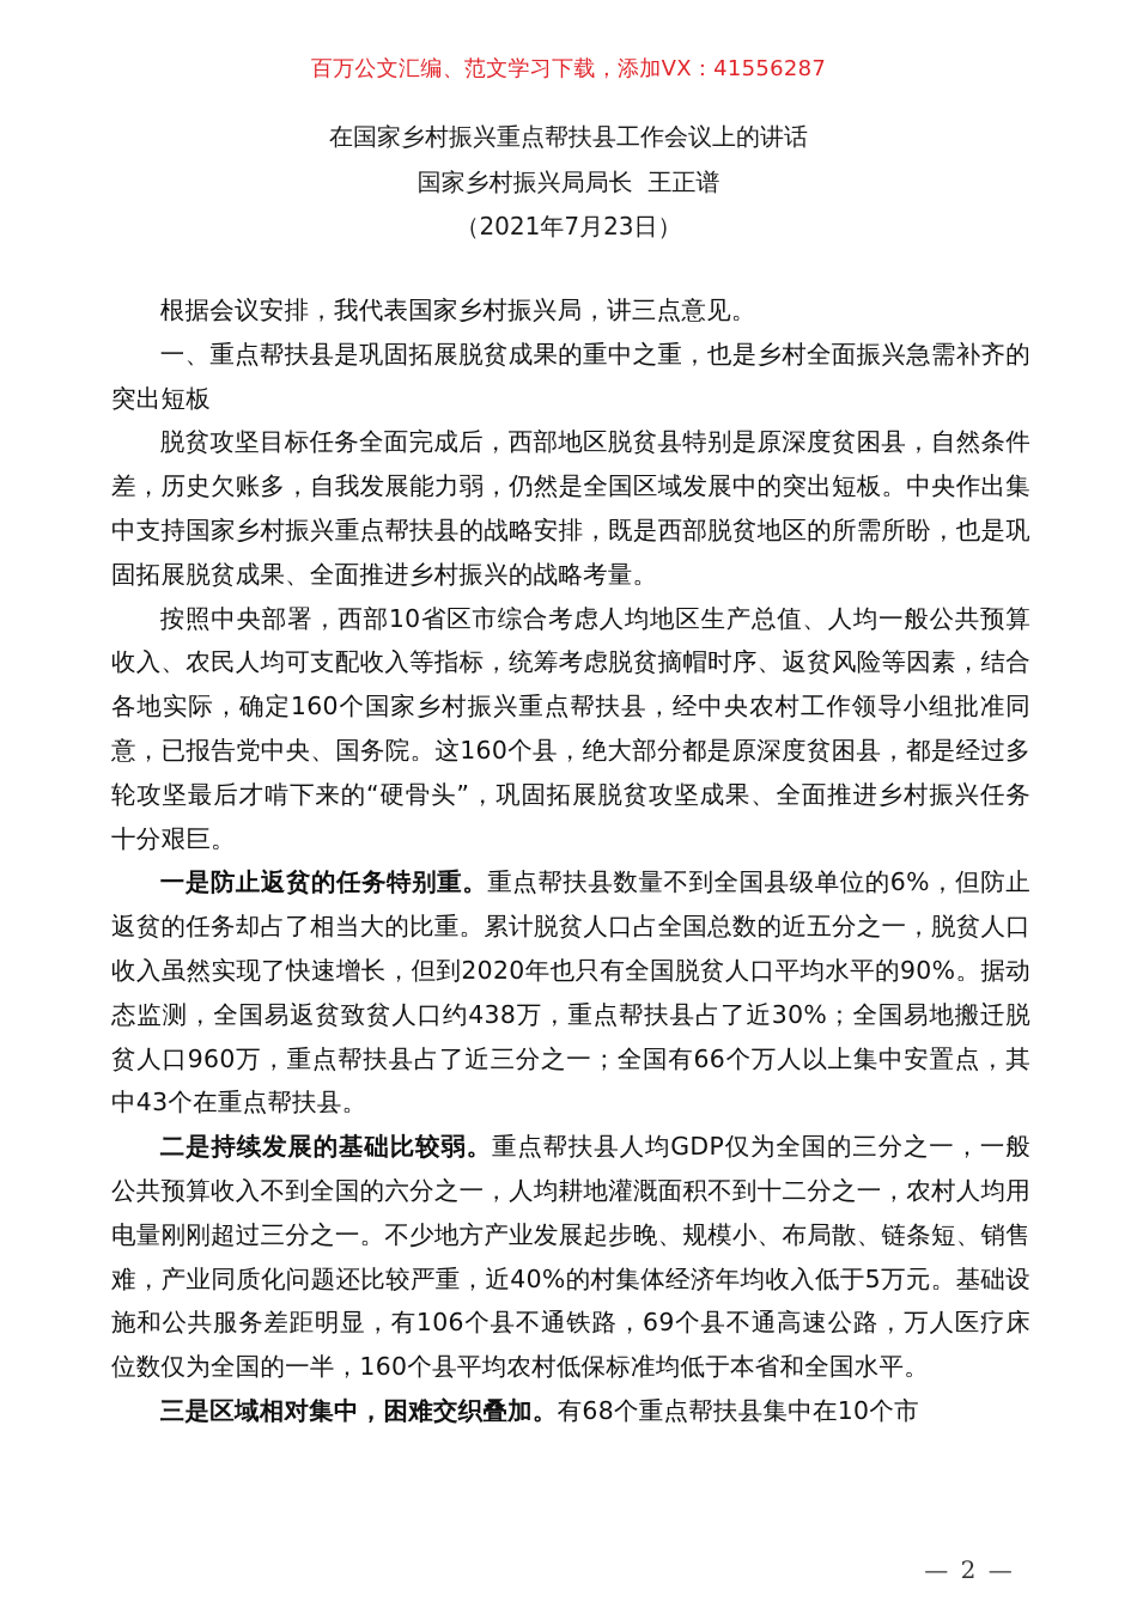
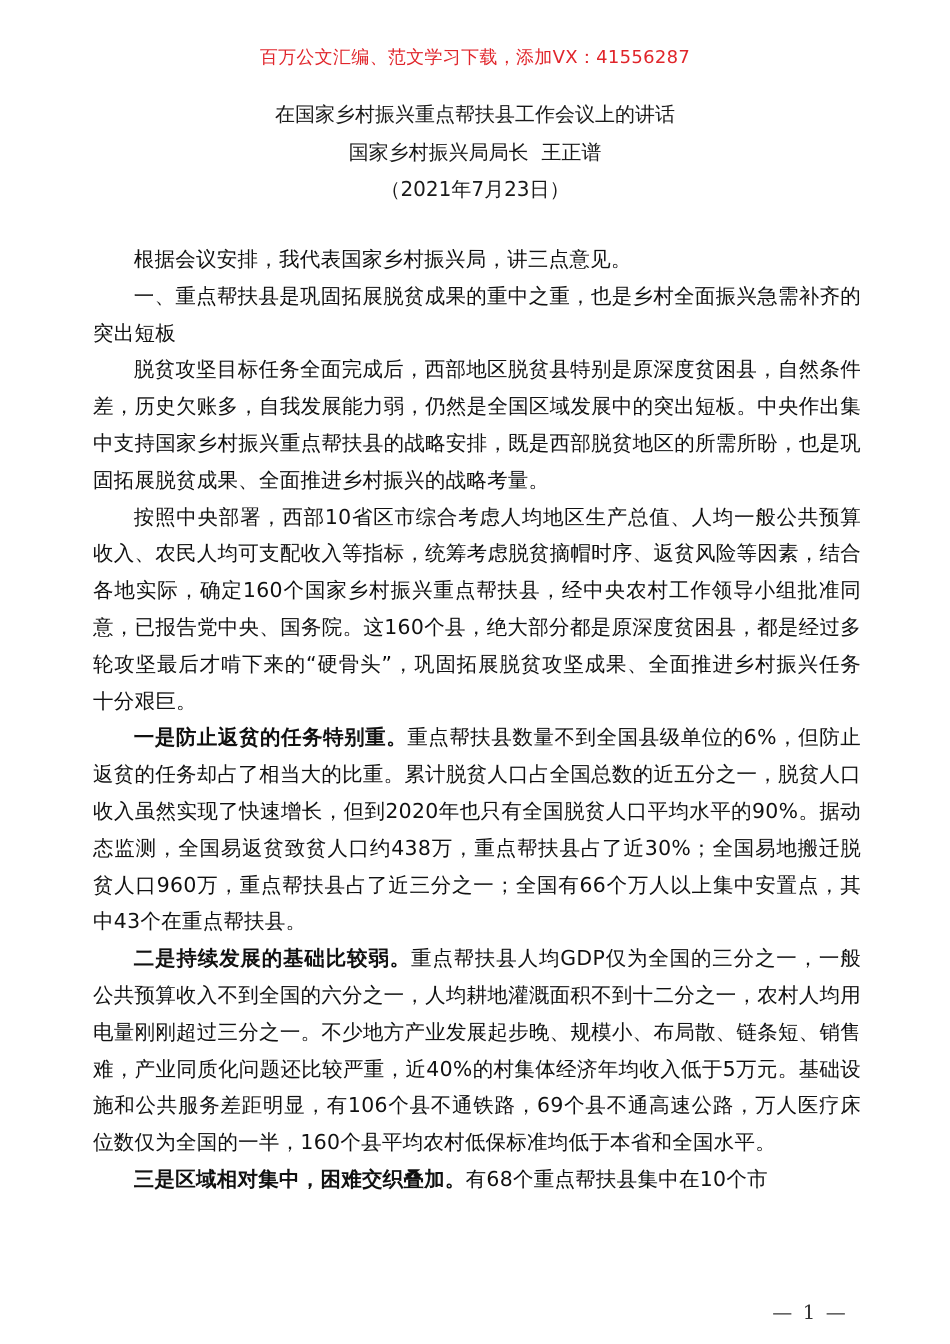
  百万公文汇编、范文学习下载，添加VX：41556287
  在国家乡村振兴重点帮扶县工作会议上的讲话
  国家乡村振兴局局长 王正谱
  （2021年7月23日）
  根据会议安排，我代表国家乡村振兴局，讲三点意见。
  一、重点帮扶县是巩固拓展脱贫成果的重中之重，也是乡村全面振兴急需补齐的突出短板
  脱贫攻坚目标任务全面完成后，西部地区脱贫县特别是原深度贫困县，自然条件差，历史欠账多，自我发展能力弱，仍然是全国区域发展中的突出短板。中央作出集中支持国家乡村振兴重点帮扶县的战略安排，既是西部脱贫地区的所需所盼，也是巩固拓展脱贫成果、全面推进乡村振兴的战略考量。
  按照中央部署，西部10省区市综合考虑人均地区生产总值、人均一般公共预算收入、农民人均可支配收入等指标，统筹考虑脱贫摘帽时序、返贫风险等因素，结合各地实际，确定160个国家乡村振兴重点帮扶县，经中央农村工作领导小组批准同意，已报告党中央、国务院。这160个县，绝大部分都是原深度贫困县，都是经过多轮攻坚最后才啃下来的“硬骨头”，巩固拓展脱贫攻坚成果、全面推进乡村振兴任务十分艰巨。
  一是防止返贫的任务特别重。重点帮扶县数量不到全国县级单位的6%，但防止返贫的任务却占了相当大的比重。累计脱贫人口占全国总数的近五分之一，脱贫人口收入虽然实现了快速增长，但到2020年也只有全国脱贫人口平均水平的90%。据动态监测，全国易返贫致贫人口约438万，重点帮扶县占了近30%；全国易地搬迁脱贫人口960万，重点帮扶县占了近三分之一；全国有66个万人以上集中安置点，其中43个在重点帮扶县。
  二是持续发展的基础比较弱。重点帮扶县人均GDP仅为全国的三分之一，一般公共预算收入不到全国的六分之一，人均耕地灌溉面积不到十二分之一，农村人均用电量刚刚超过三分之一。不少地方产业发展起步晚、规模小、布局散、链条短、销售难，产业同质化问题还比较严重，近40%的村集体经济年均收入低于5万元。基础设施和公共服务差距明显，有106个县不通铁路，69个县不通高速公路，万人医疗床位数仅为全国的一半，160个县平均农村低保标准均低于本省和全国水平。
  三是区域相对集中，困难交织叠加。有68个重点帮扶县集中在10个市
- — 2 —
+ — 1 —
